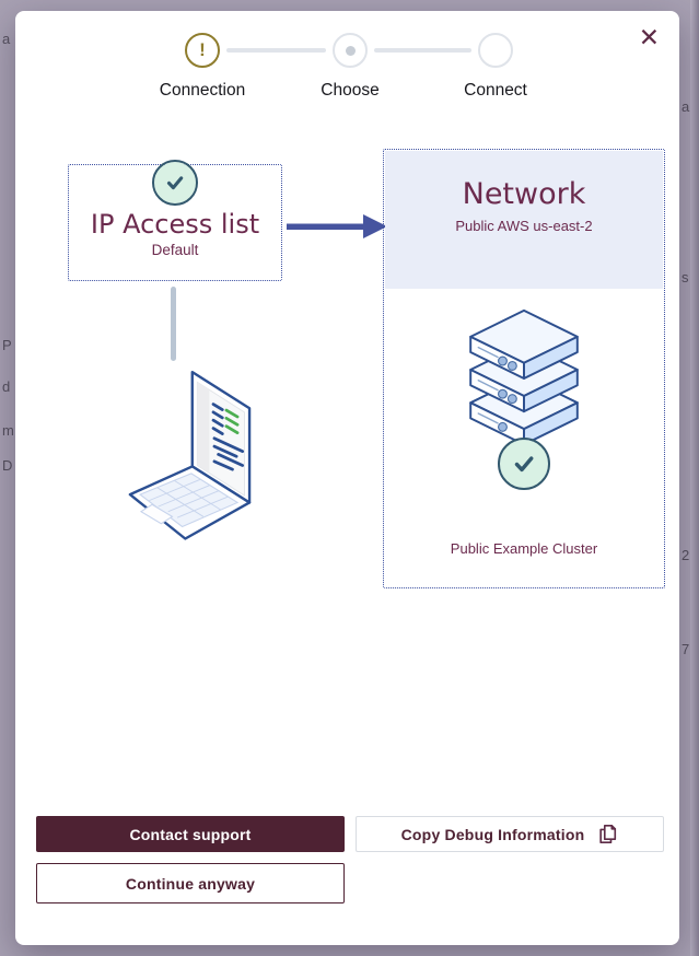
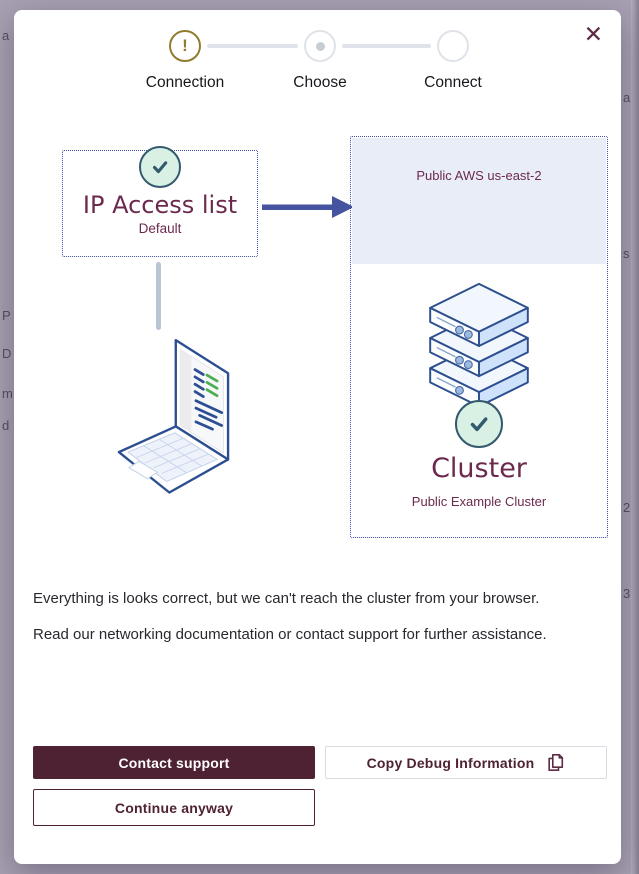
  a
  P
- d
+ D
  m
- D
+ d
  a
  s
  2
- 7
+ 3
  ✕
  !
  Connection
  Choose
  Connect
  IP Access list
  Default
- Network
  Public AWS us-east-2
+ Cluster
  Public Example Cluster
+ Everything is looks correct, but we can't reach the cluster from your browser.
+ Read our networking documentation or contact support for further assistance.
  Contact support
  Copy Debug Information
  Continue anyway
